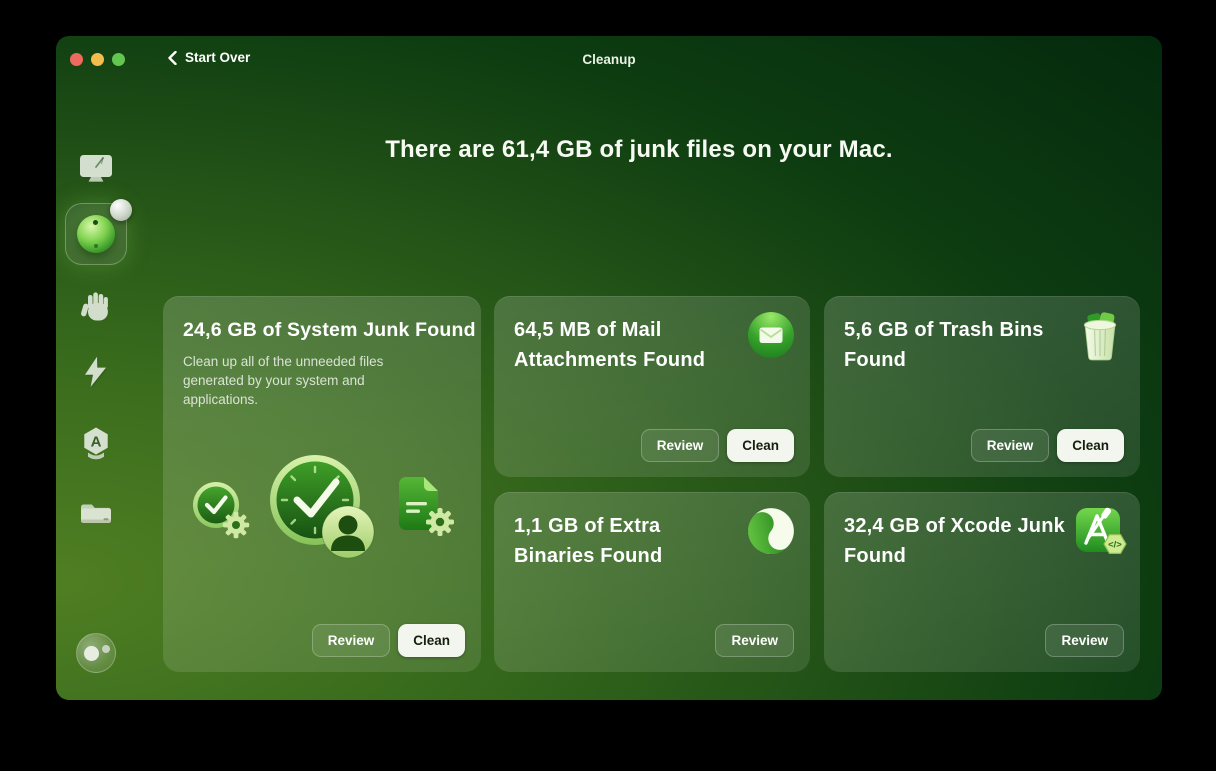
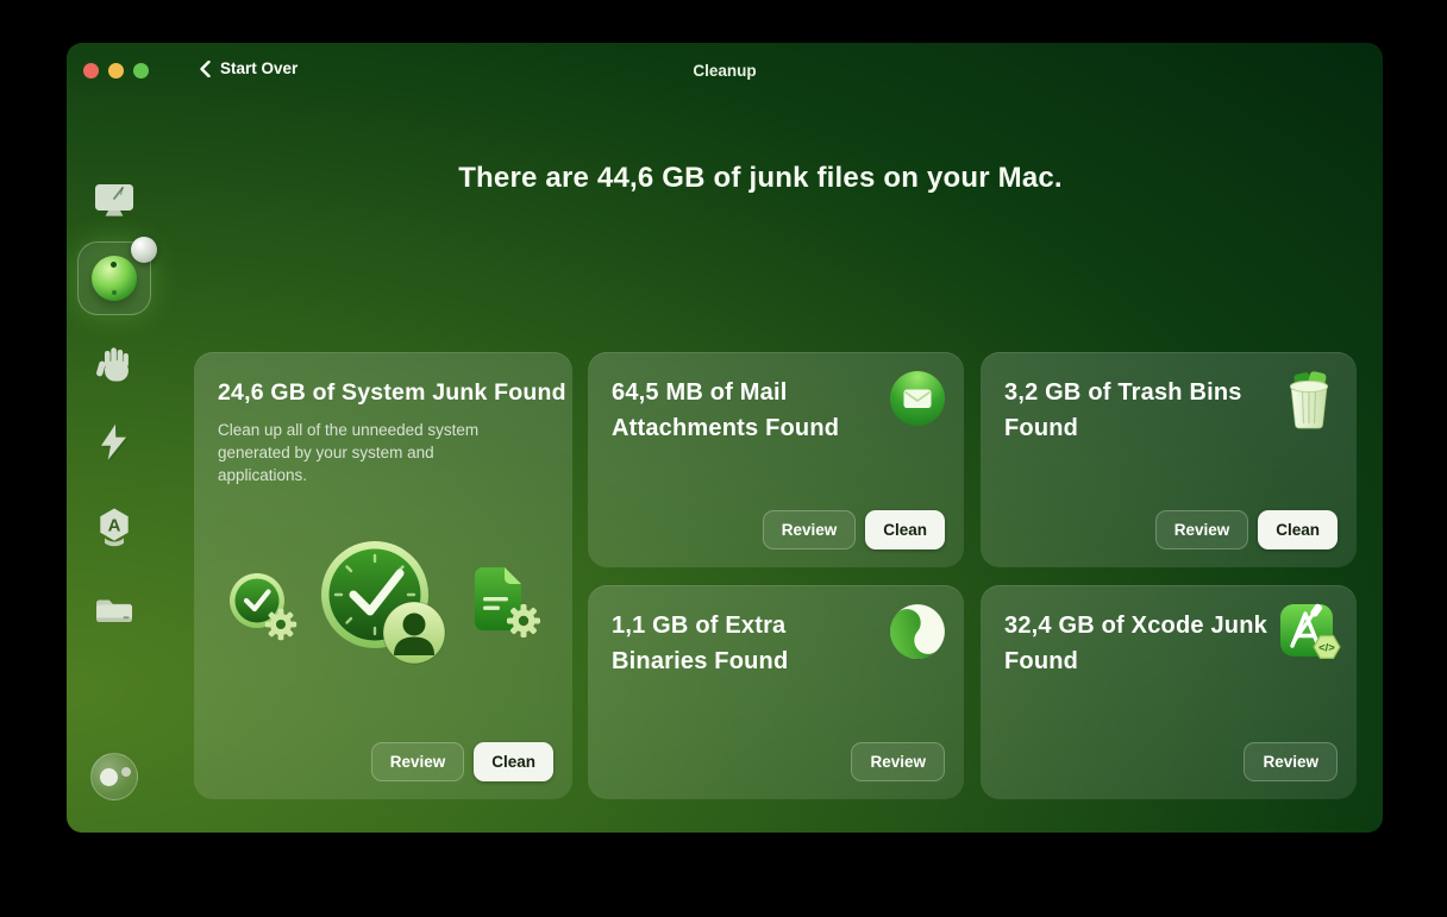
  Start Over
  Cleanup
  A
- There are 61,4 GB of junk files on your Mac.
+ There are 44,6 GB of junk files on your Mac.
  24,6 GB of System Junk Found
- Clean up all of the unneeded files generated by your system and applications.
+ Clean up all of the unneeded system generated by your system and applications.
  Review
  Clean
  64,5 MB of Mail Attachments Found
  Review
  Clean
- 5,6 GB of Trash Bins Found
+ 3,2 GB of Trash Bins Found
  Review
  Clean
  1,1 GB of Extra Binaries Found
  Review
  </>
  32,4 GB of Xcode Junk Found
  Review
